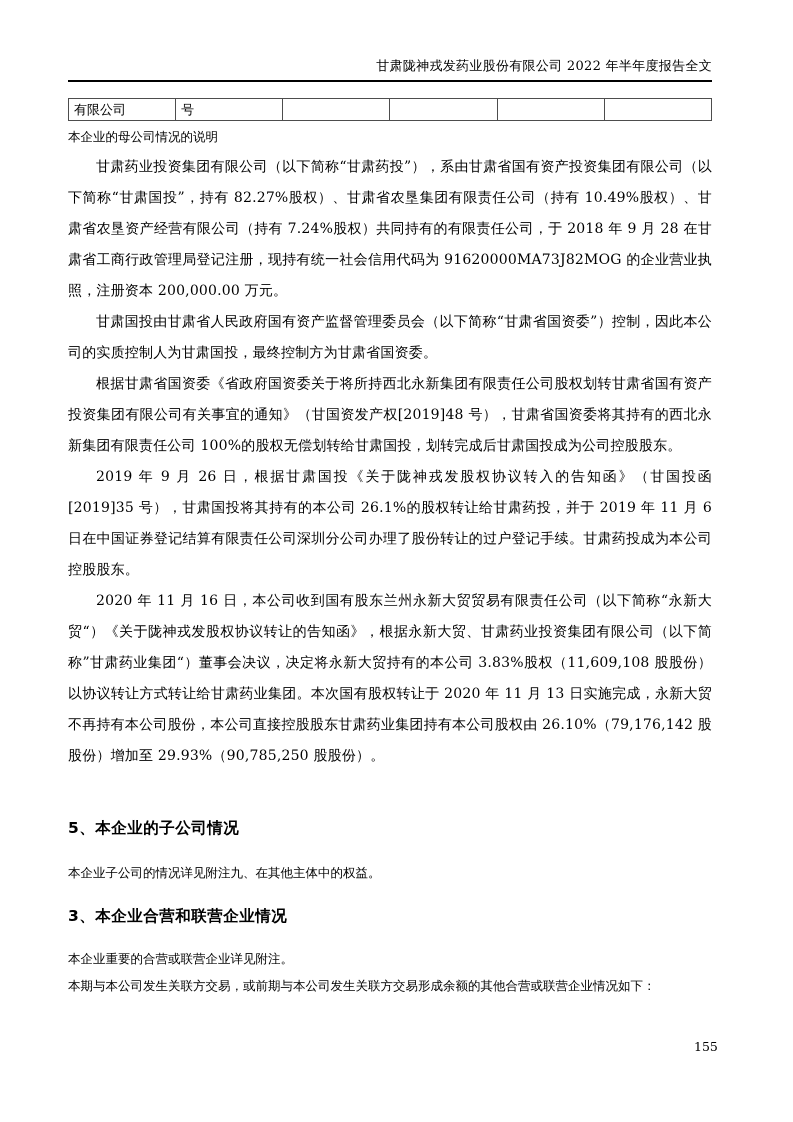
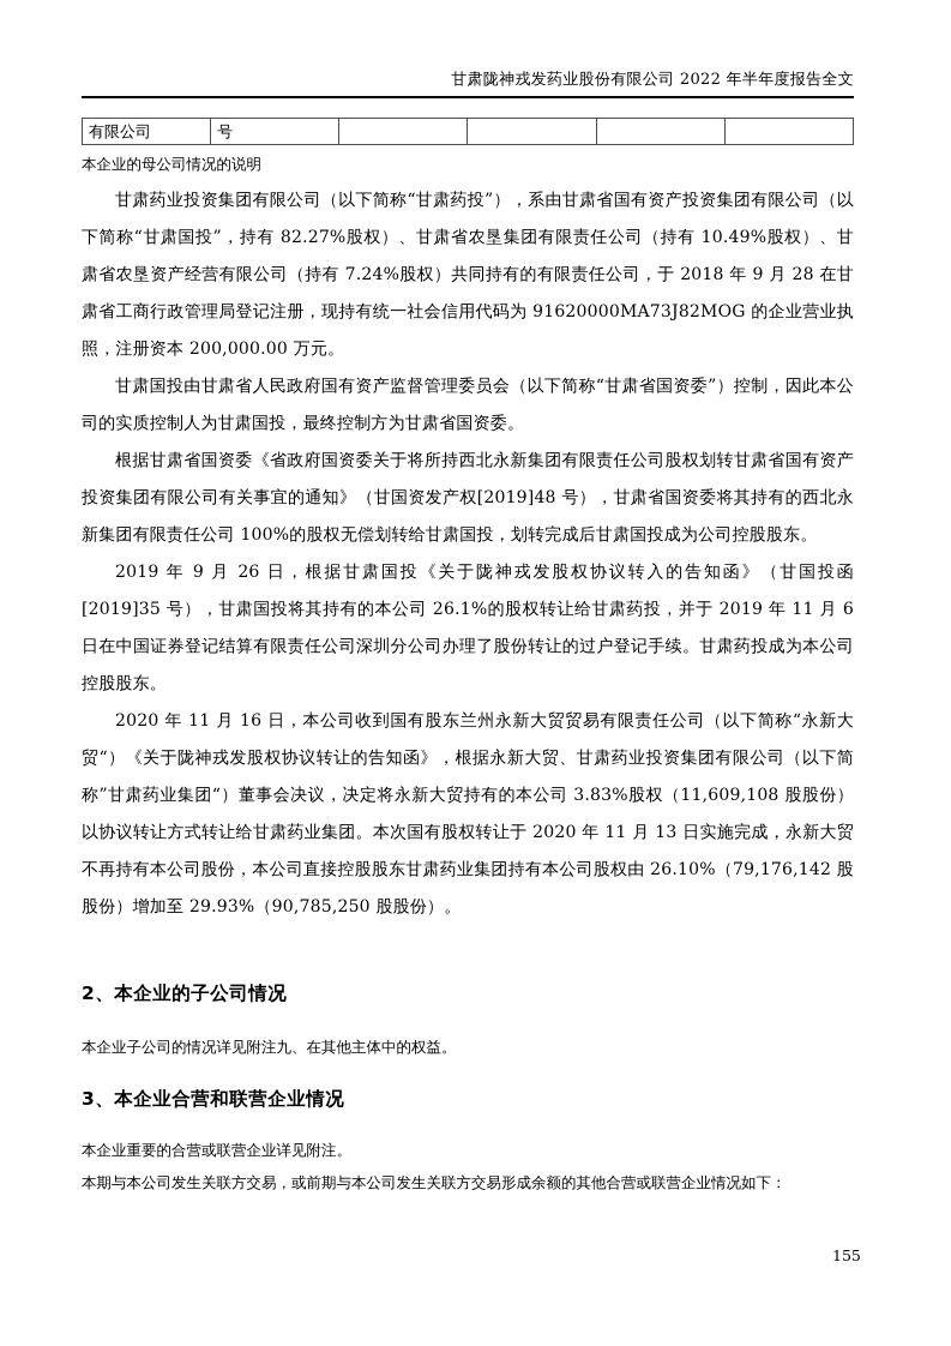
  甘肃陇神戎发药业股份有限公司 2022 年半年度报告全文
  有限公司	号
  本企业的母公司情况的说明
  甘肃药业投资集团有限公司（以下简称“甘肃药投”），系由甘肃省国有资产投资集团有限公司（以下简称“甘肃国投”，持有 82.27%股权）、甘肃省农垦集团有限责任公司（持有 10.49%股权）、甘肃省农垦资产经营有限公司（持有 7.24%股权）共同持有的有限责任公司，于 2018 年 9 月 28 在甘肃省工商行政管理局登记注册，现持有统一社会信用代码为 91620000MA73J82MOG 的企业营业执照，注册资本 200,000.00 万元。
  甘肃国投由甘肃省人民政府国有资产监督管理委员会（以下简称“甘肃省国资委”）控制，因此本公司的实质控制人为甘肃国投，最终控制方为甘肃省国资委。
  根据甘肃省国资委《省政府国资委关于将所持西北永新集团有限责任公司股权划转甘肃省国有资产投资集团有限公司有关事宜的通知》（甘国资发产权[2019]48 号），甘肃省国资委将其持有的西北永新集团有限责任公司 100%的股权无偿划转给甘肃国投，划转完成后甘肃国投成为公司控股股东。
  2019 年 9 月 26 日，根据甘肃国投《关于陇神戎发股权协议转入的告知函》（甘国投函[2019]35 号），甘肃国投将其持有的本公司 26.1%的股权转让给甘肃药投，并于 2019 年 11 月 6 日在中国证券登记结算有限责任公司深圳分公司办理了股份转让的过户登记手续。甘肃药投成为本公司控股股东。
  2020 年 11 月 16 日，本公司收到国有股东兰州永新大贸贸易有限责任公司（以下简称“永新大贸“）《关于陇神戎发股权协议转让的告知函》，根据永新大贸、甘肃药业投资集团有限公司（以下简称”甘肃药业集团“）董事会决议，决定将永新大贸持有的本公司 3.83%股权（11,609,108 股股份）以协议转让方式转让给甘肃药业集团。本次国有股权转让于 2020 年 11 月 13 日实施完成，永新大贸不再持有本公司股份，本公司直接控股股东甘肃药业集团持有本公司股权由 26.10%（79,176,142 股股份）增加至 29.93%（90,785,250 股股份）。
- 5、本企业的子公司情况
+ 2、本企业的子公司情况
  本企业子公司的情况详见附注九、在其他主体中的权益。
  3、本企业合营和联营企业情况
  本企业重要的合营或联营企业详见附注。
  本期与本公司发生关联方交易，或前期与本公司发生关联方交易形成余额的其他合营或联营企业情况如下：
  155
